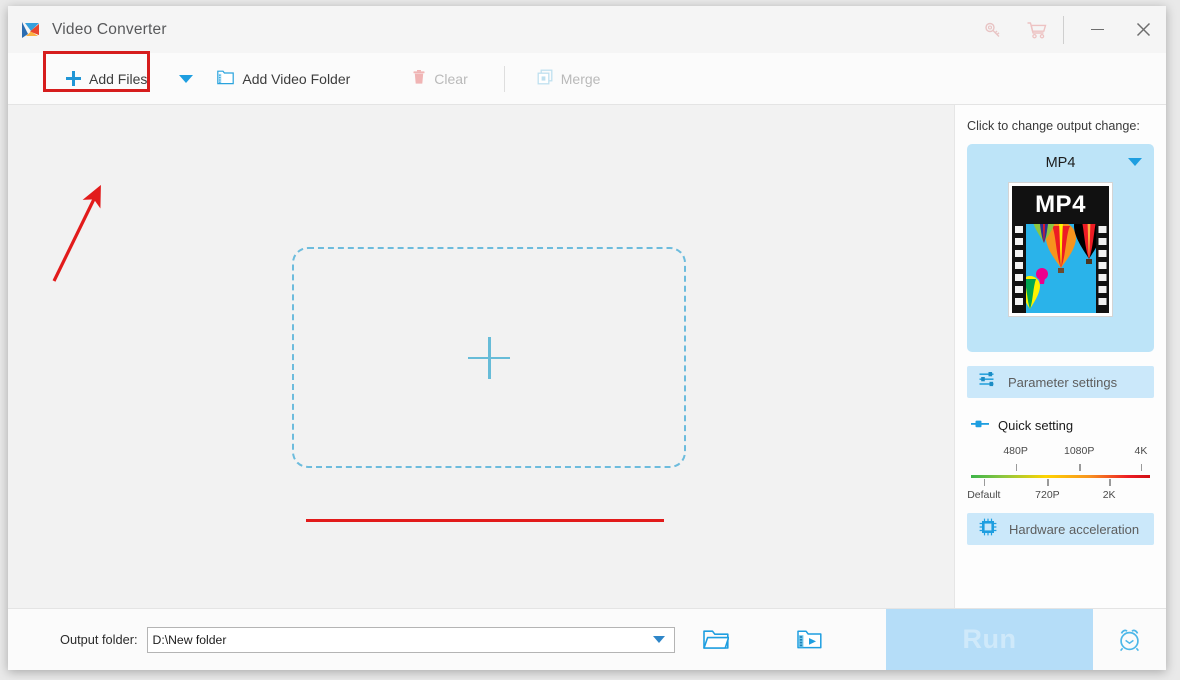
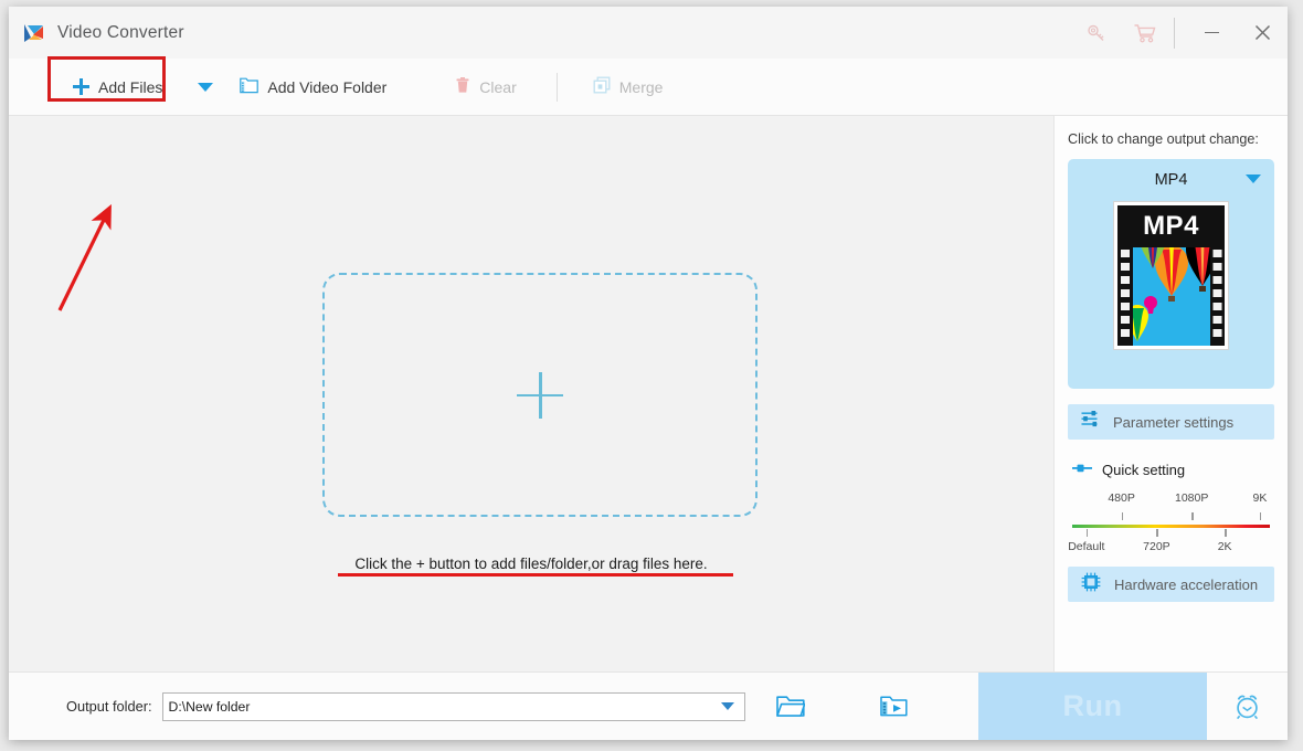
  Video Converter
  Add Files
  Add Video Folder
  Clear
  Merge
+ Click the + button to add files/folder,or drag files here.
  Click to change output change:
  MP4
  MP4
  Parameter settings
  Quick setting
  480P
  1080P
- 4K
+ 9K
  Default
  720P
  2K
  Hardware acceleration
  Output folder:
  D:\New folder
  Run
